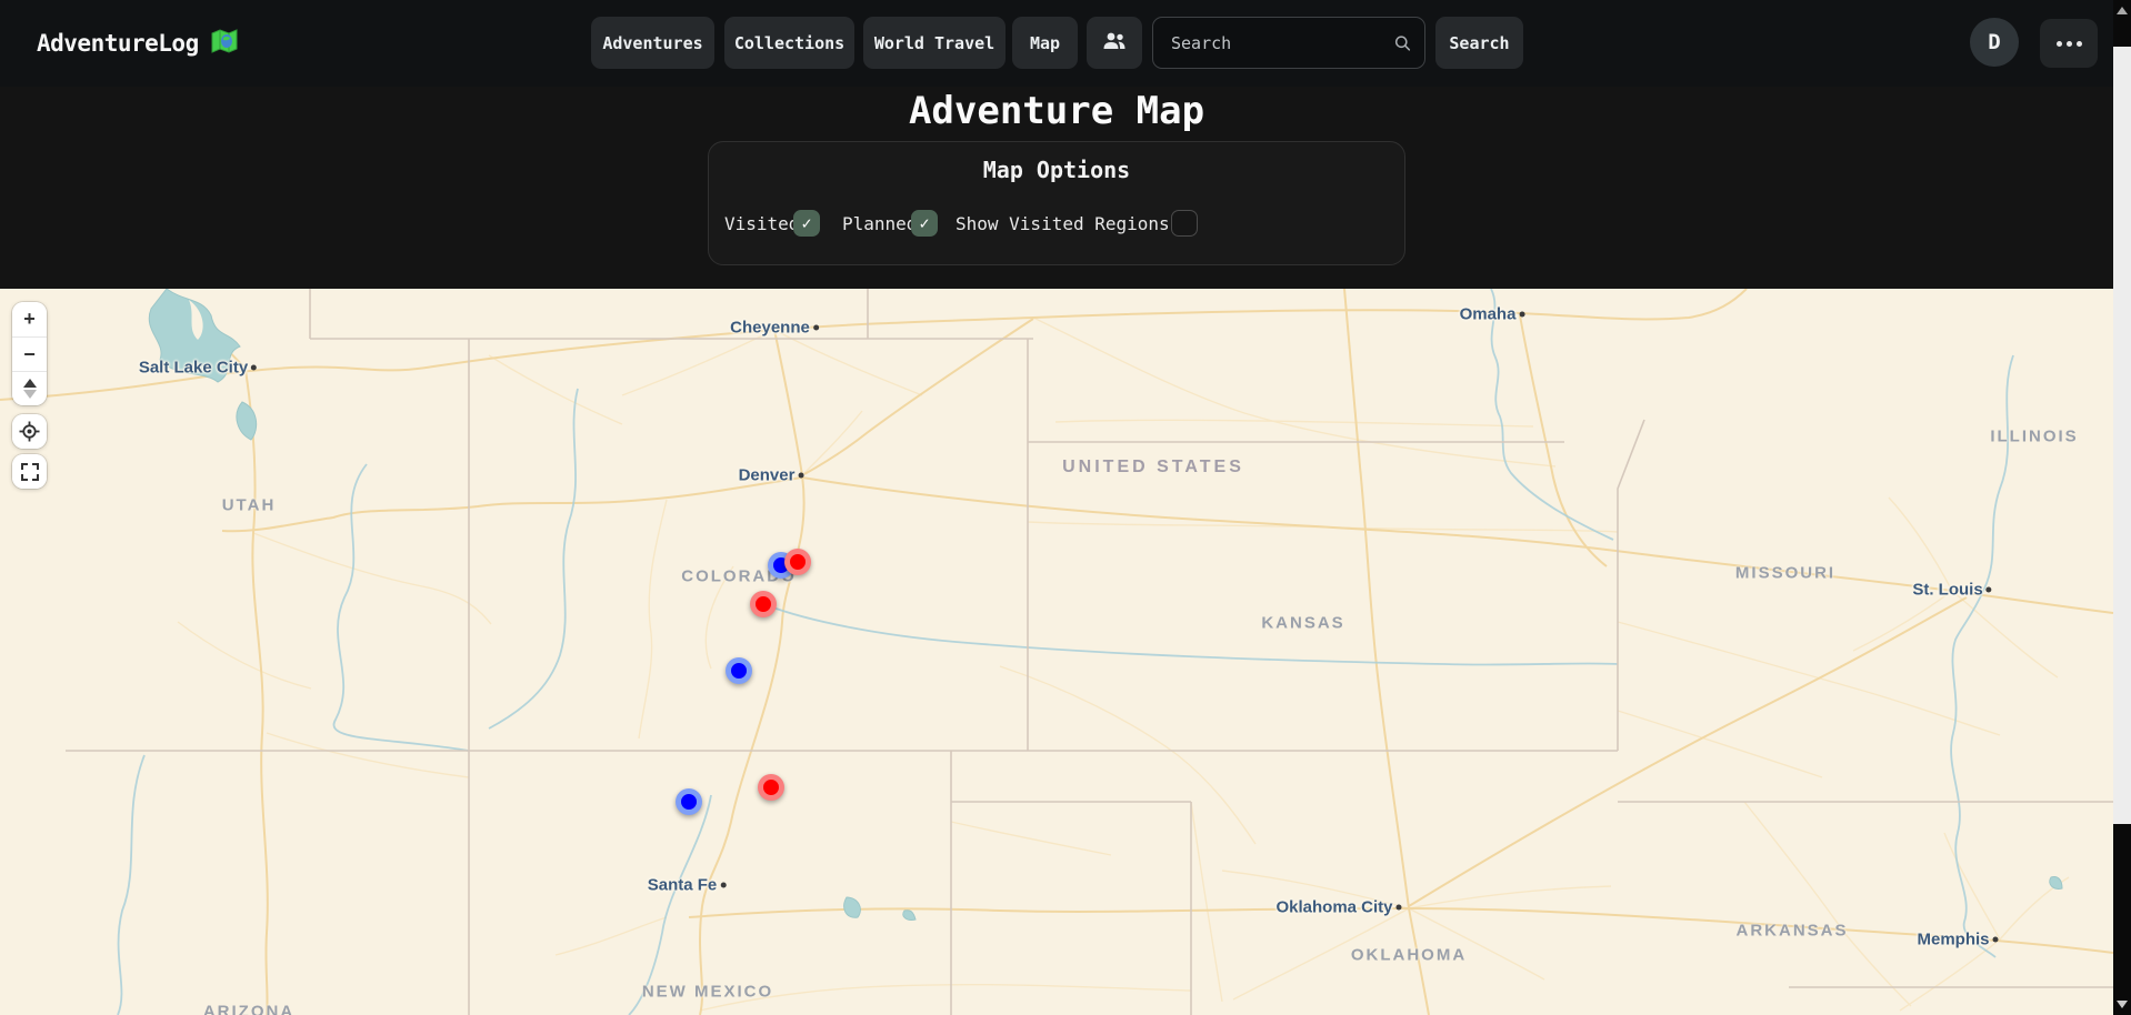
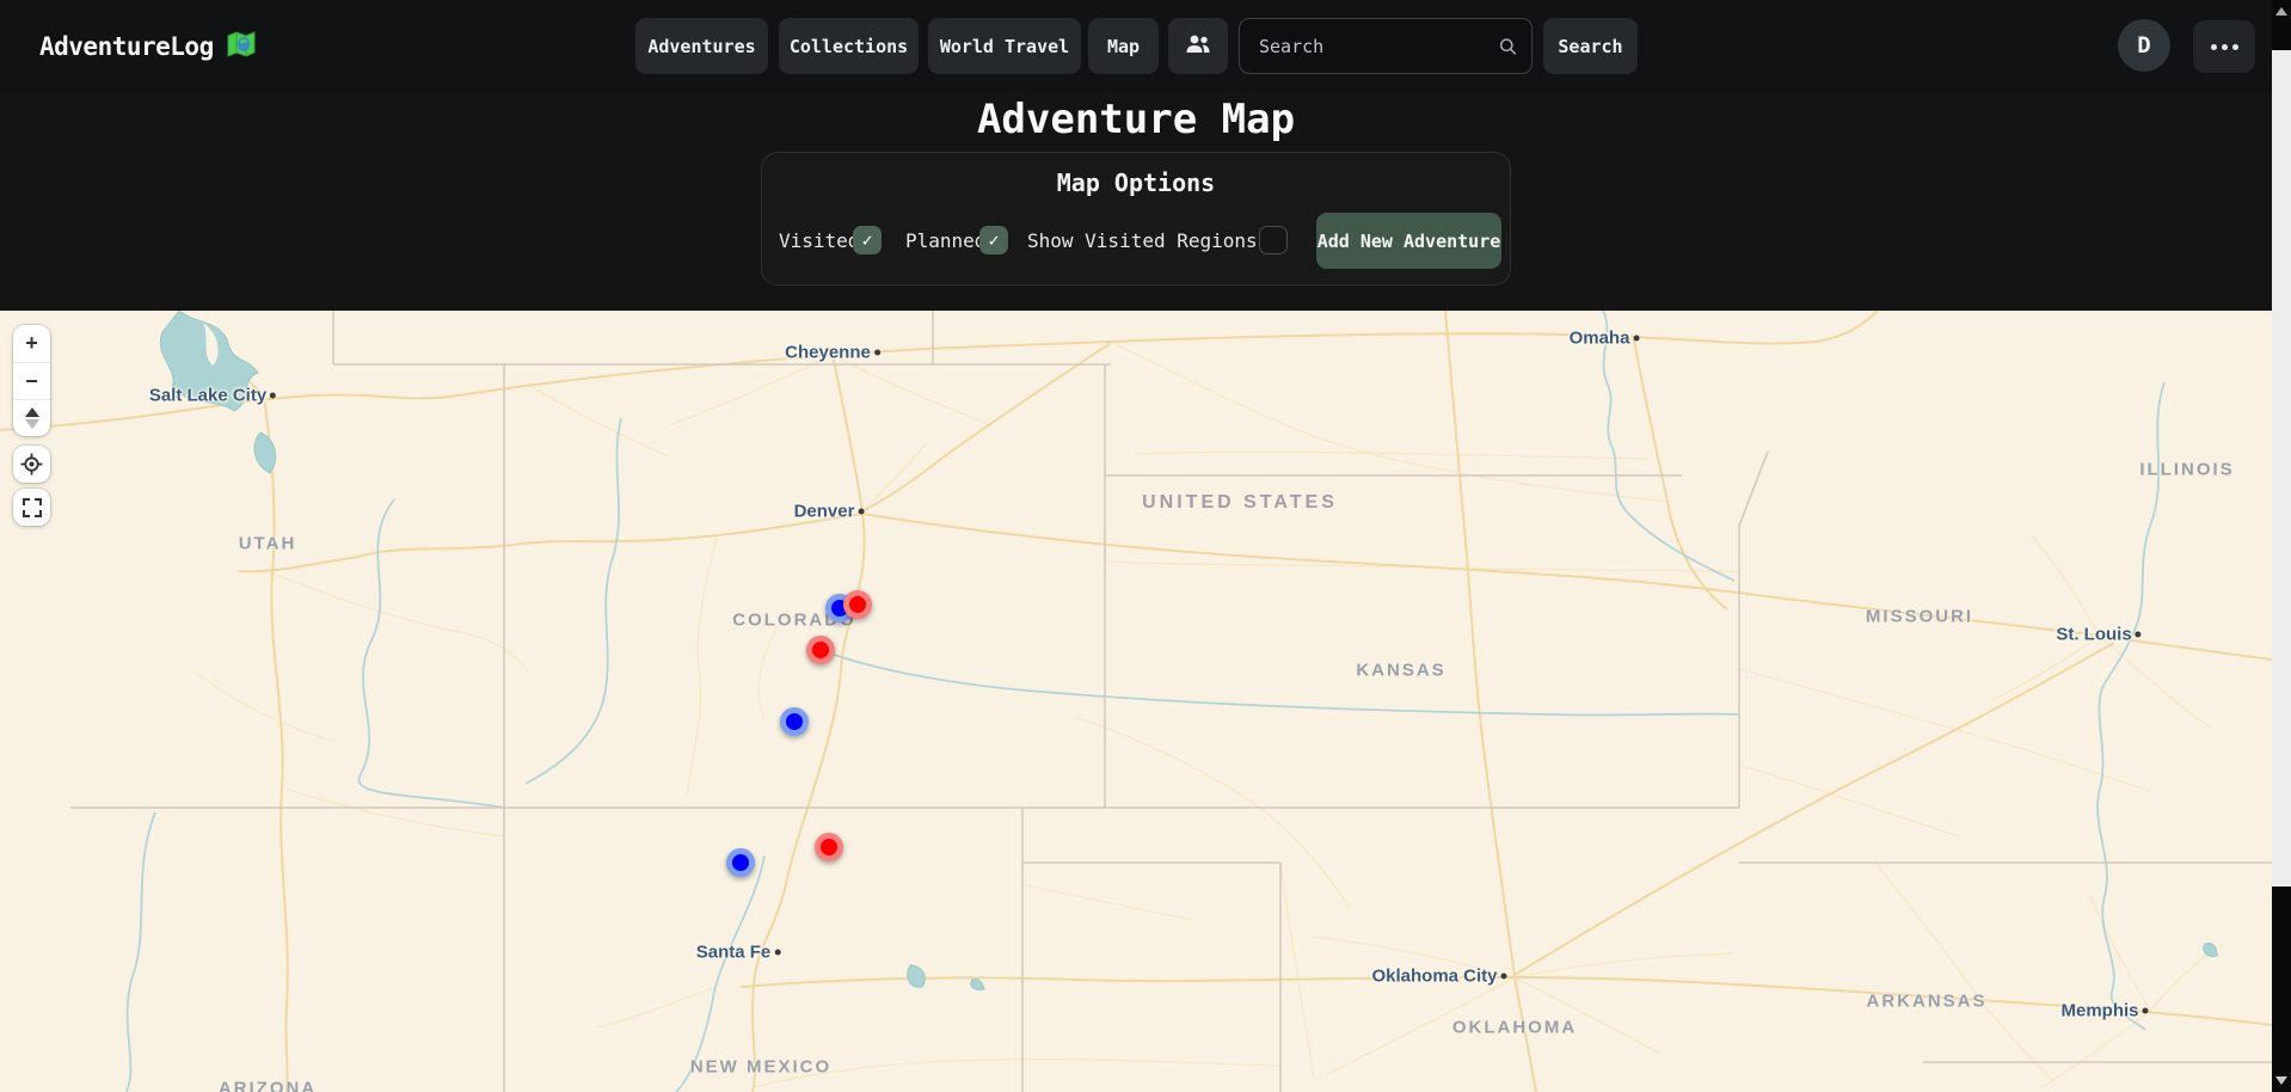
  AdventureLog
  Adventures
  Collections
  World Travel
  Map
  Search
  Search
  D
  Adventure Map
  Map Options
  Visite
  ✓
  Planne
  ✓
  Show Visited Regions
+ Add New Adventure
  UNITED STATES
  UTAH
  COLORAO
  KANSAS
  MISSOURI
  ILLINOIS
  OKLAHOMA
  ARKANSAS
  NEW MEXICO
  ARIZONA
  Salt Lake City
  Cheyenne
  Denver
  Omaha
  St. Louis
  Santa Fe
  Oklahoma City
  Memphis
  +
  −
